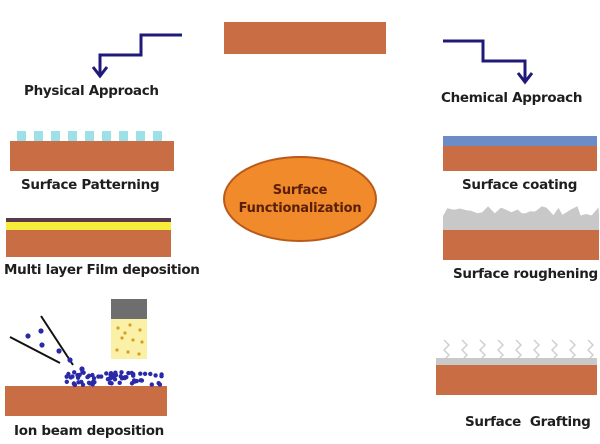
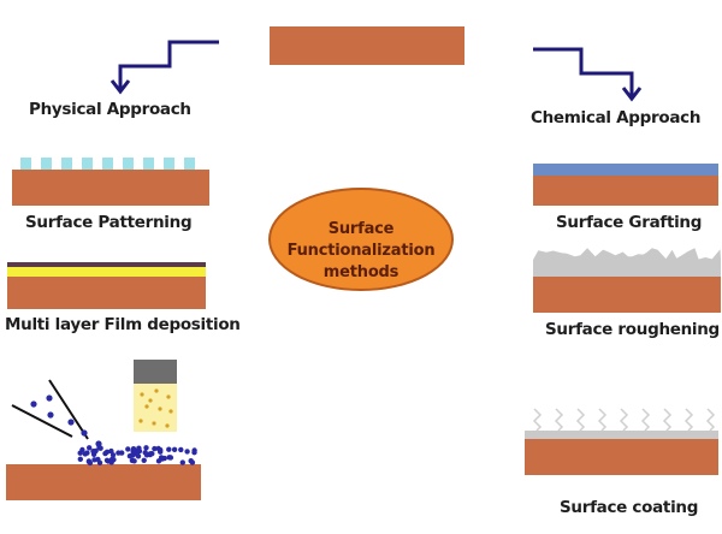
  Physical Approach
  Chemical Approach
  Surface Patterning
  Multi layer Film deposition
- Ion beam deposition
- Surface coating
+ Surface Grafting
  Surface roughening
- Surface Grafting
+ Surface coating
  Surface
  Functionalization
+ methods
